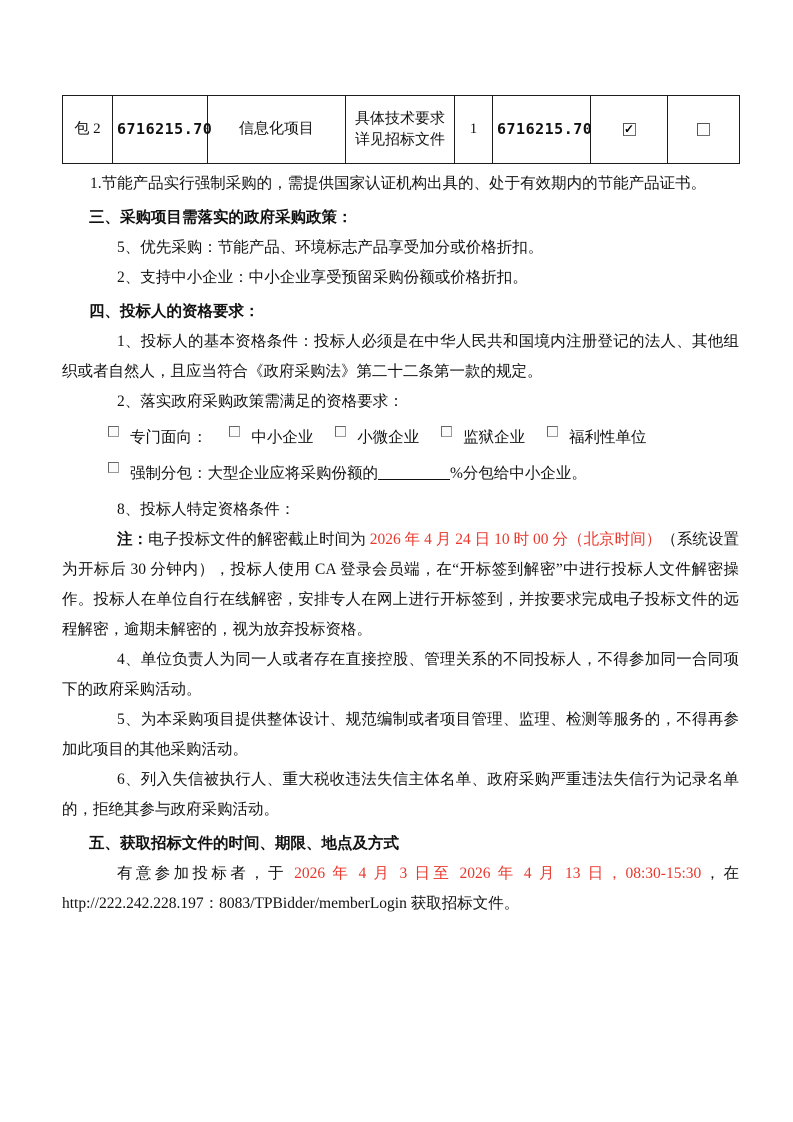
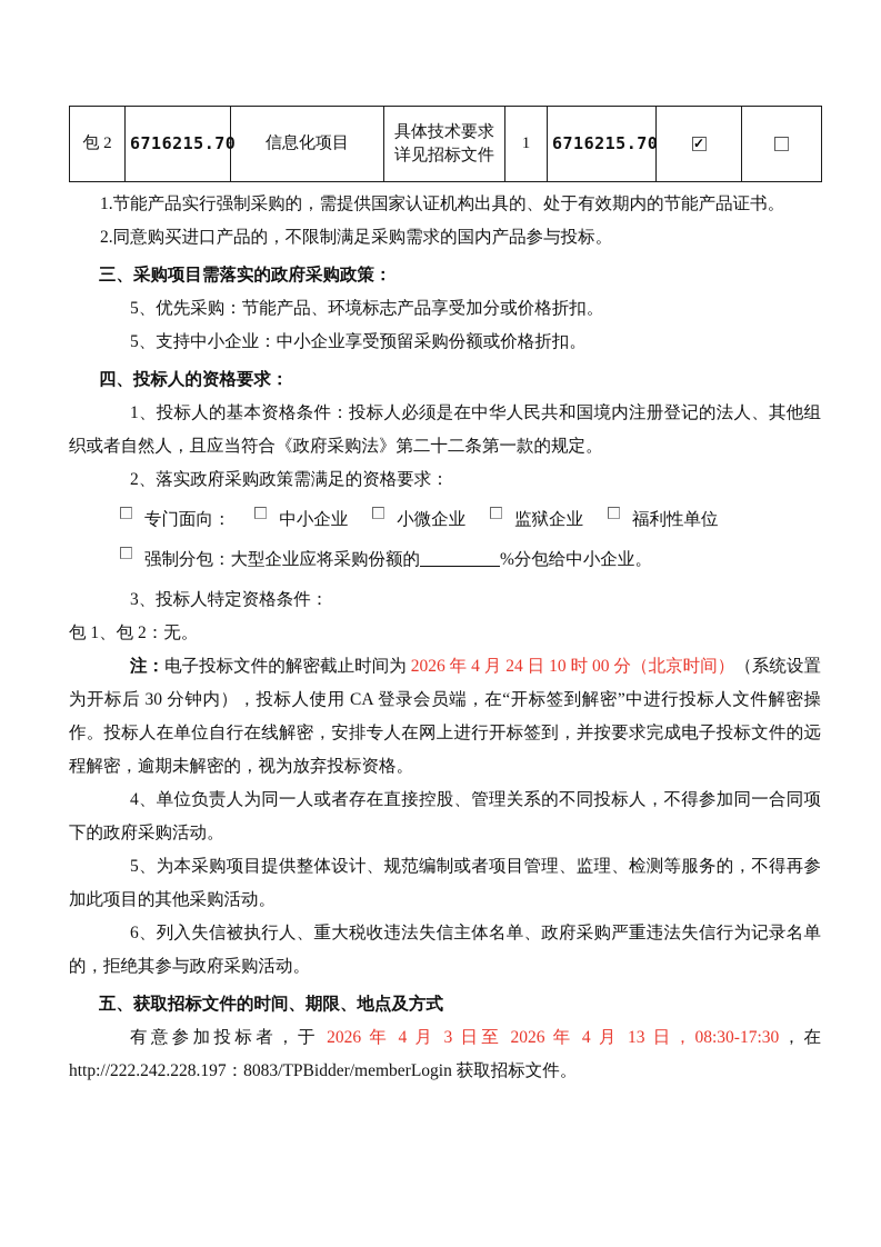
  包 2	6716215.70	信息化项目	具体技术要求详见招标文件	1	6716215.70	✓
  1.节能产品实行强制采购的，需提供国家认证机构出具的、处于有效期内的节能产品证书。
+ 2.同意购买进口产品的，不限制满足采购需求的国内产品参与投标。
  三、采购项目需落实的政府采购政策：
  5、优先采购：节能产品、环境标志产品享受加分或价格折扣。
- 2、支持中小企业：中小企业享受预留采购份额或价格折扣。
+ 5、支持中小企业：中小企业享受预留采购份额或价格折扣。
  四、投标人的资格要求：
  1、投标人的基本资格条件：投标人必须是在中华人民共和国境内注册登记的法人、其他组织或者自然人，且应当符合《政府采购法》第二十二条第一款的规定。
  2、落实政府采购政策需满足的资格要求：
  专门面向： 中小企业 小微企业 监狱企业 福利性单位
  强制分包：大型企业应将采购份额的 %分包给中小企业。
- 8、投标人特定资格条件：
+ 3、投标人特定资格条件：
+ 包 1、包 2：无。
  注：电子投标文件的解密截止时间为 2026 年 4 月 24 日 10 时 00 分（北京时间）（系统设置为开标后 30 分钟内），投标人使用 CA 登录会员端，在“开标签到解密”中进行投标人文件解密操作。投标人在单位自行在线解密，安排专人在网上进行开标签到，并按要求完成电子投标文件的远程解密，逾期未解密的，视为放弃投标资格。
  4、单位负责人为同一人或者存在直接控股、管理关系的不同投标人，不得参加同一合同项下的政府采购活动。
  5、为本采购项目提供整体设计、规范编制或者项目管理、监理、检测等服务的，不得再参加此项目的其他采购活动。
  6、列入失信被执行人、重大税收违法失信主体名单、政府采购严重违法失信行为记录名单的，拒绝其参与政府采购活动。
  五、获取招标文件的时间、期限、地点及方式
- 有意参加投标者，于 2026 年 4 月 3 日至 2026 年 4 月 13 日，08:30-15:30，在 http://222.242.228.197：8083/TPBidder/memberLogin 获取招标文件。
+ 有意参加投标者，于 2026 年 4 月 3 日至 2026 年 4 月 13 日，08:30-17:30，在 http://222.242.228.197：8083/TPBidder/memberLogin 获取招标文件。
